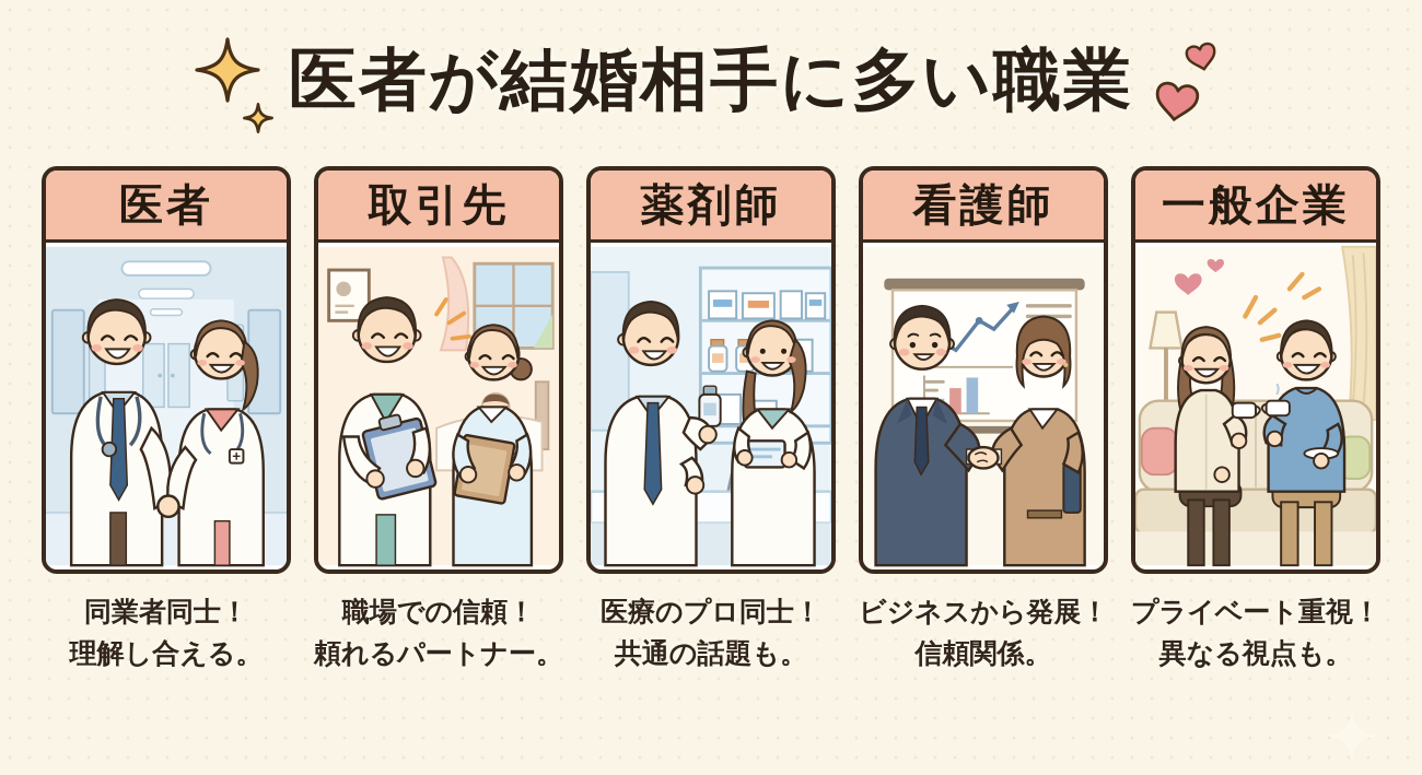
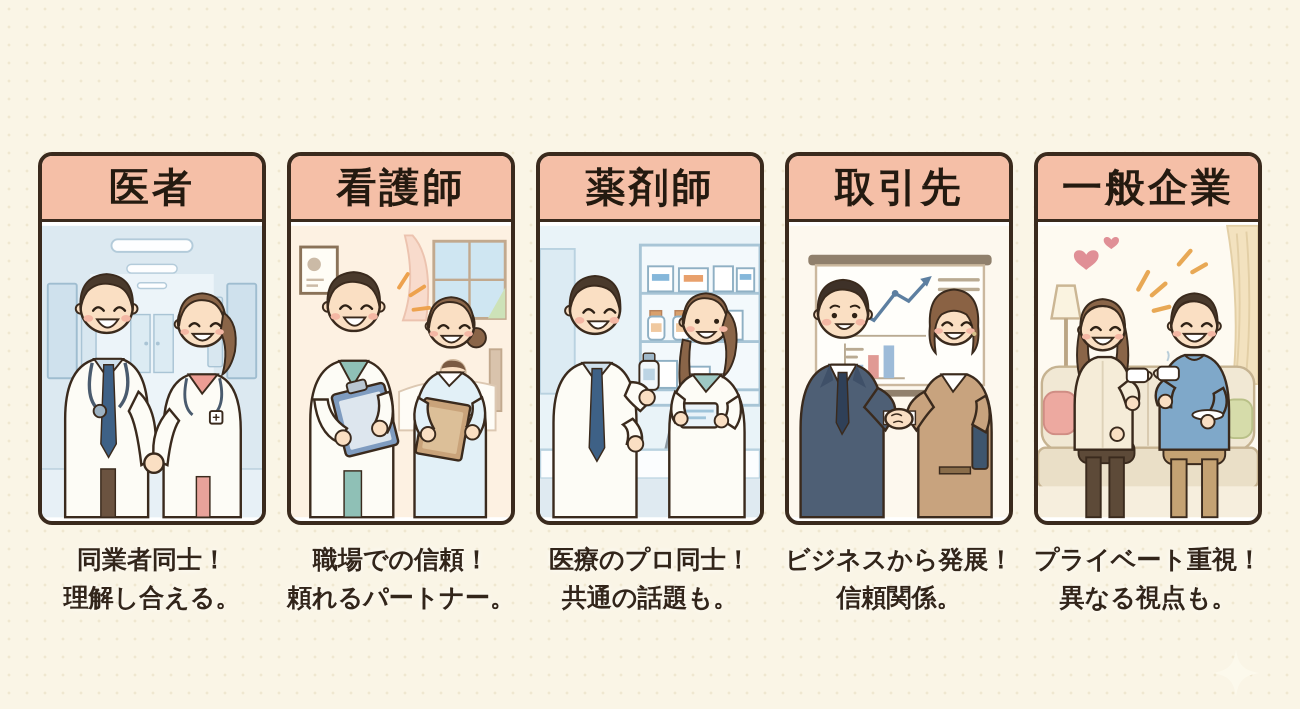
- 医者が結婚相手に多い職業
  医者
- 取引先
+ 看護師
  薬剤師
- 看護師
+ 取引先
  一般企業
  同業者同士！
  理解し合える。
  職場での信頼！
  頼れるパートナー。
  医療のプロ同士！
  共通の話題も。
  ビジネスから発展！
  信頼関係。
  プライベート重視！
  異なる視点も。
